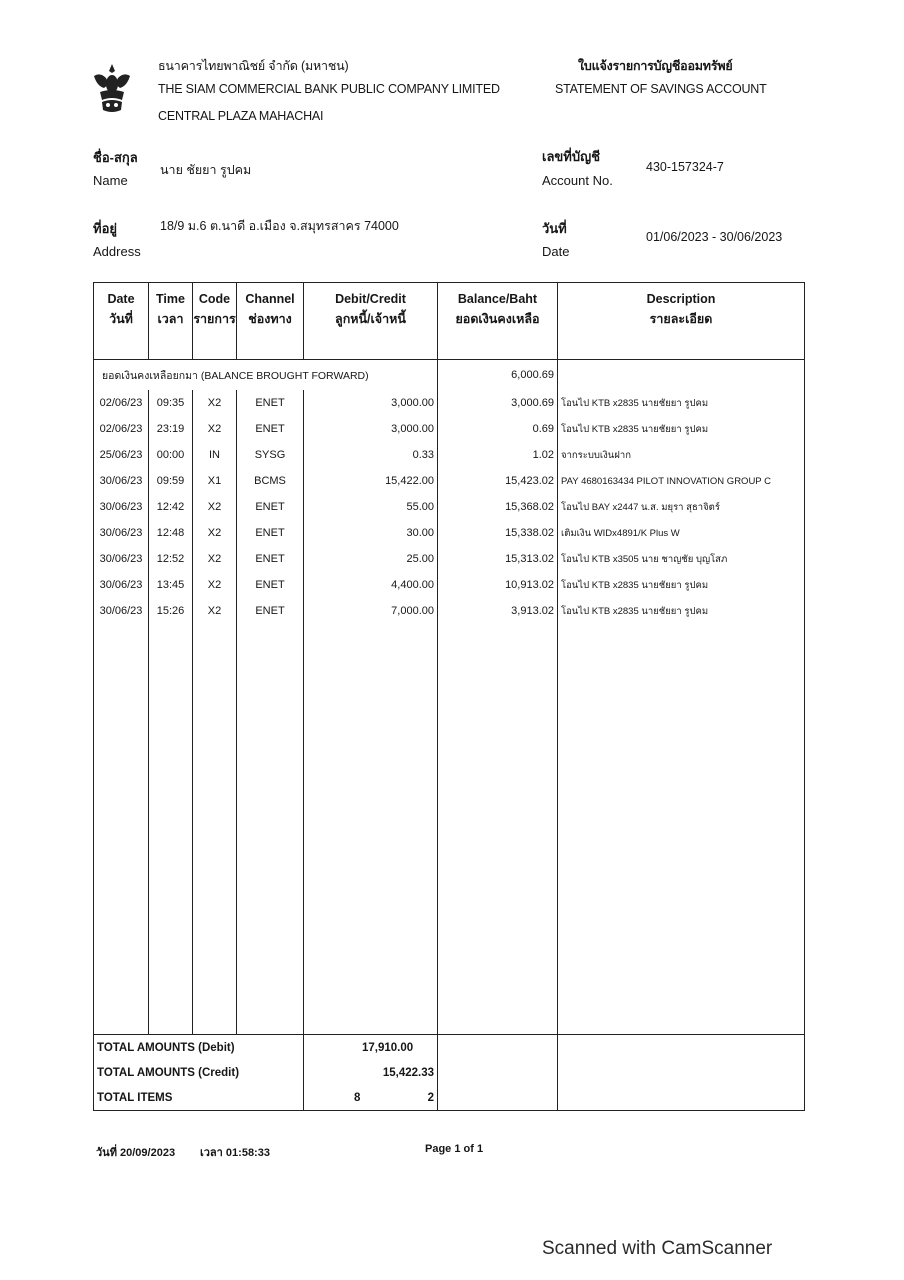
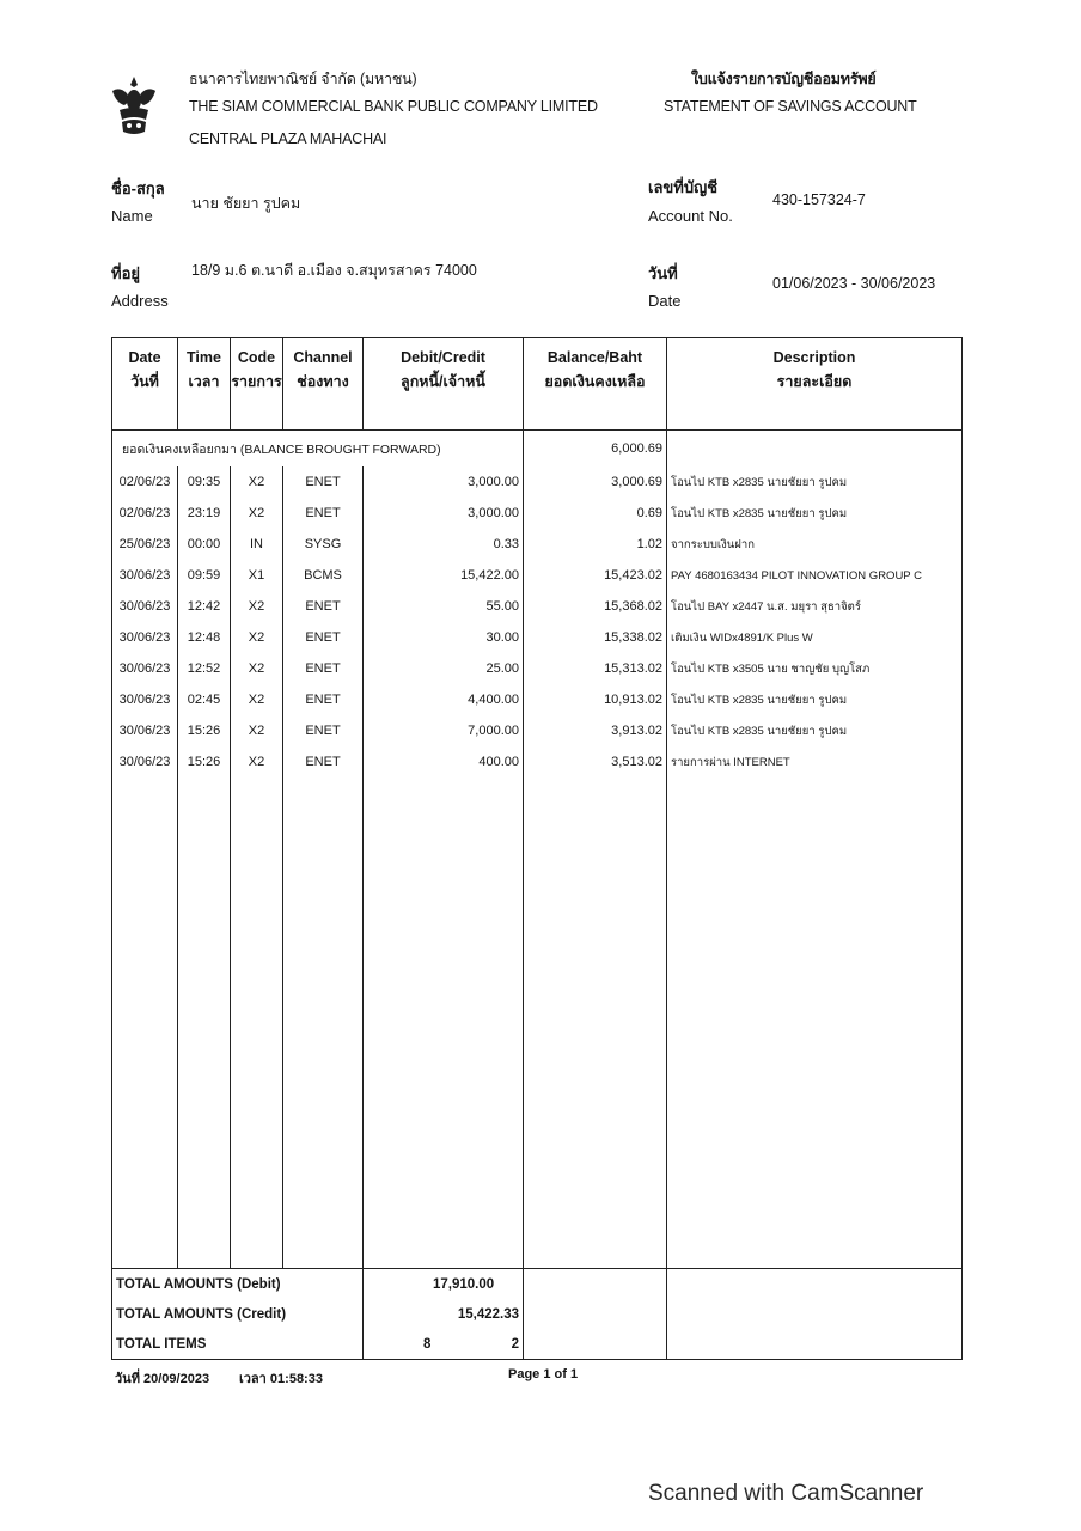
  ธนาคารไทยพาณิชย์ จำกัด (มหาชน)
  THE SIAM COMMERCIAL BANK PUBLIC COMPANY LIMITED
  CENTRAL PLAZA MAHACHAI
  ใบแจ้งรายการบัญชีออมทรัพย์
  STATEMENT OF SAVINGS ACCOUNT
  ชื่อ-สกุล
  Name
  นาย ชัยยา รูปคม
  ที่อยู่
  Address
  18/9 ม.6 ต.นาดี อ.เมือง จ.สมุทรสาคร 74000
  เลขที่บัญชี
  Account No.
  430-157324-7
  วันที่
  Date
  01/06/2023 - 30/06/2023
  Dateวันที่	Timeเวลา	Codeรายการ	Channelช่องทาง	Debit/Creditลูกหนี้/เจ้าหนี้	Balance/Bahtยอดเงินคงเหลือ	Descriptionรายละเอียด
  ยอดเงินคงเหลือยกมา (BALANCE BROUGHT FORWARD)	6,000.69
  02/06/23	09:35	X2	ENET	3,000.00	3,000.69	โอนไป KTB x2835 นายชัยยา รูปคม
  02/06/23	23:19	X2	ENET	3,000.00	0.69	โอนไป KTB x2835 นายชัยยา รูปคม
  25/06/23	00:00	IN	SYSG	0.33	1.02	จากระบบเงินฝาก
  30/06/23	09:59	X1	BCMS	15,422.00	15,423.02	PAY 4680163434 PILOT INNOVATION GROUP C
  30/06/23	12:42	X2	ENET	55.00	15,368.02	โอนไป BAY x2447 น.ส. มยุรา สุธาจิตร์
  30/06/23	12:48	X2	ENET	30.00	15,338.02	เติมเงิน WIDx4891/K Plus W
  30/06/23	12:52	X2	ENET	25.00	15,313.02	โอนไป KTB x3505 นาย ชาญชัย บุญโสภ
- 30/06/23	13:45	X2	ENET	4,400.00	10,913.02	โอนไป KTB x2835 นายชัยยา รูปคม
+ 30/06/23	02:45	X2	ENET	4,400.00	10,913.02	โอนไป KTB x2835 นายชัยยา รูปคม
  30/06/23	15:26	X2	ENET	7,000.00	3,913.02	โอนไป KTB x2835 นายชัยยา รูปคม
+ 30/06/23	15:26	X2	ENET	400.00	3,513.02	รายการผ่าน INTERNET
  TOTAL AMOUNTS (Debit)	17,910.00
  TOTAL AMOUNTS (Credit)	15,422.33
  TOTAL ITEMS	8 2
  วันที่ 20/09/2023
  เวลา 01:58:33
  Page 1 of 1
  Scanned with CamScanner
